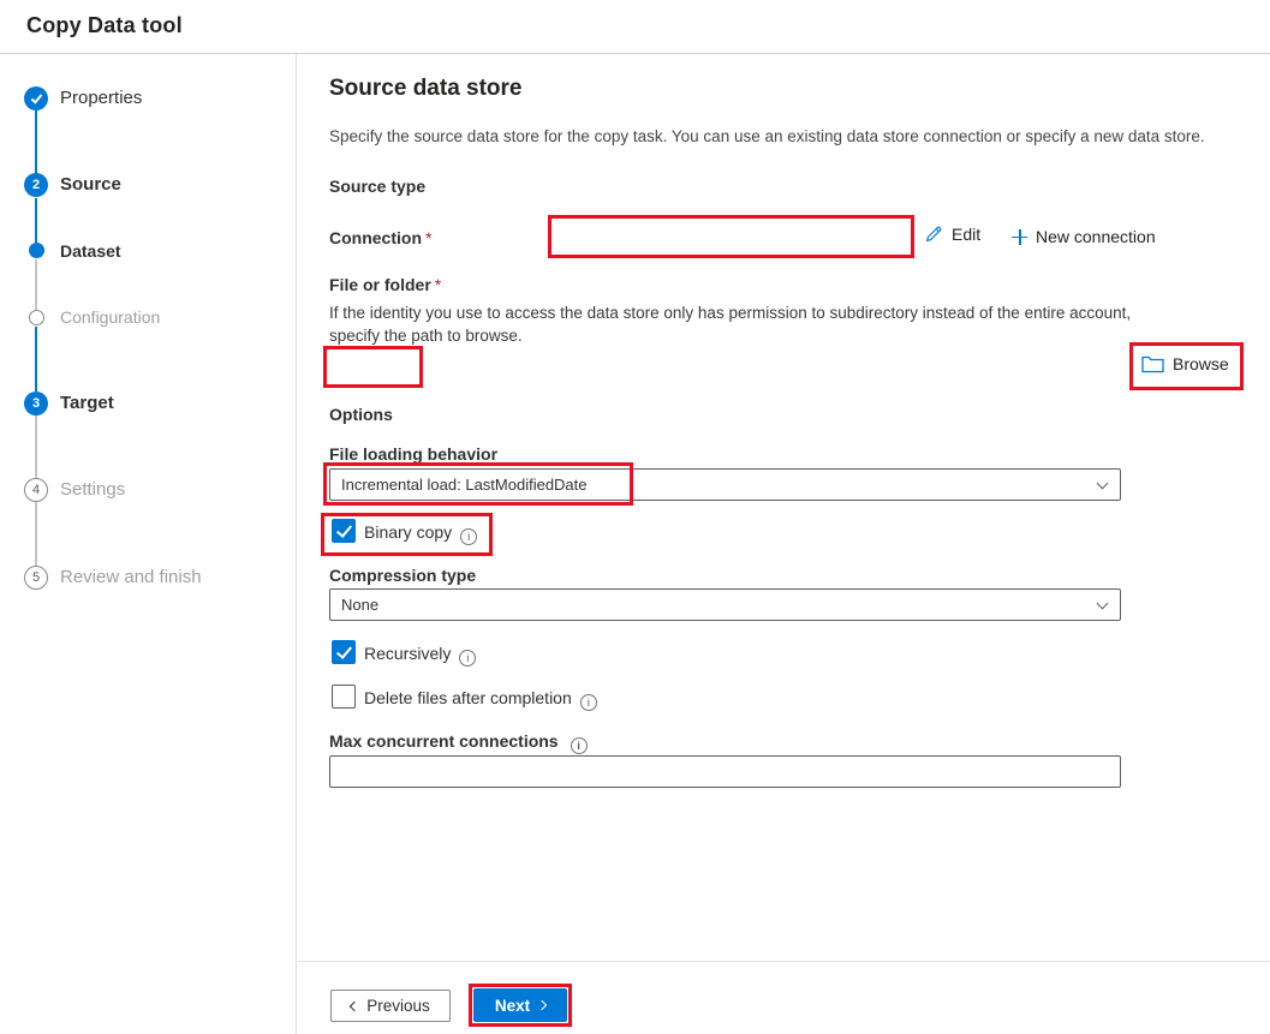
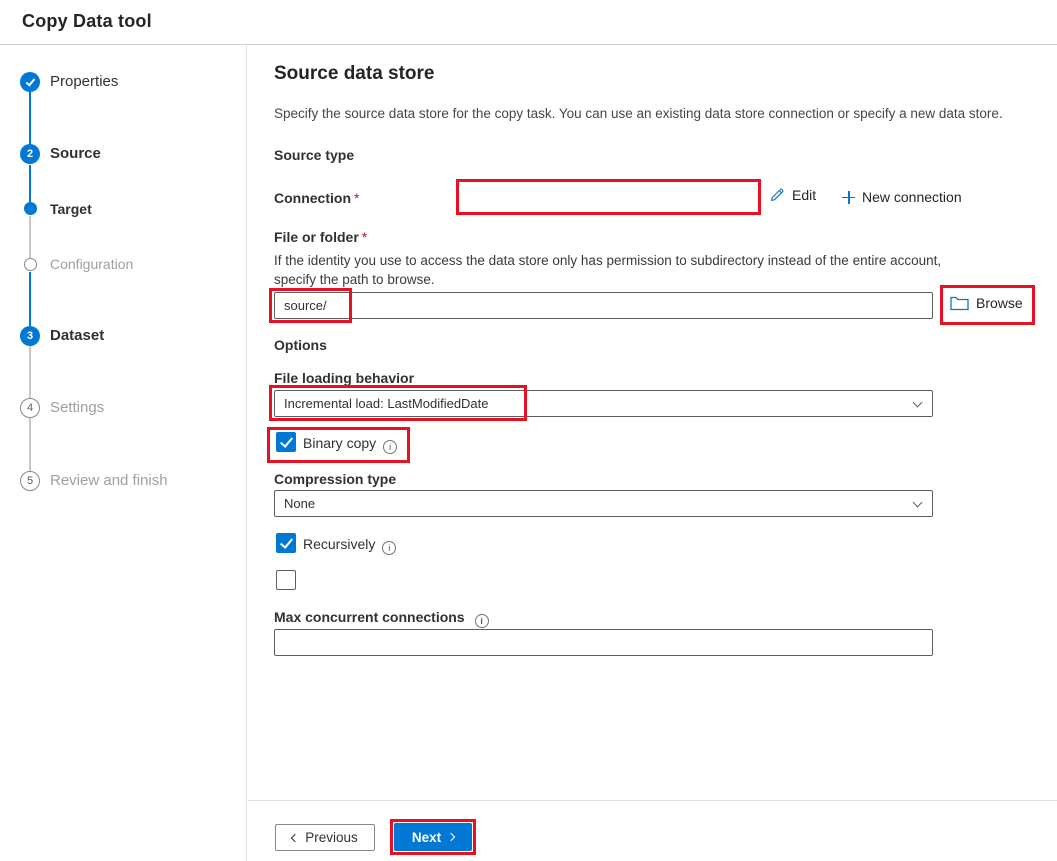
  Copy Data tool
  Properties
  2
  Source
- Dataset
+ Target
  Configuration
  3
- Target
+ Dataset
  4
  Settings
  5
  Review and finish
  Source data store
  Specify the source data store for the copy task. You can use an existing data store connection or specify a new data store.
  Source type
  Connection *
  Edit
  New connection
  File or folder *
  If the identity you use to access the data store only has permission to subdirectory instead of the entire account, specify the path to browse.
+ source/
  Browse
  Options
  File loading behavior
  Incremental load: LastModifiedDate
  Binary copy i
  Compression type
  None
  Recursively i
- Delete files after completion i
  Max concurrent connections i
  Previous
  Next
